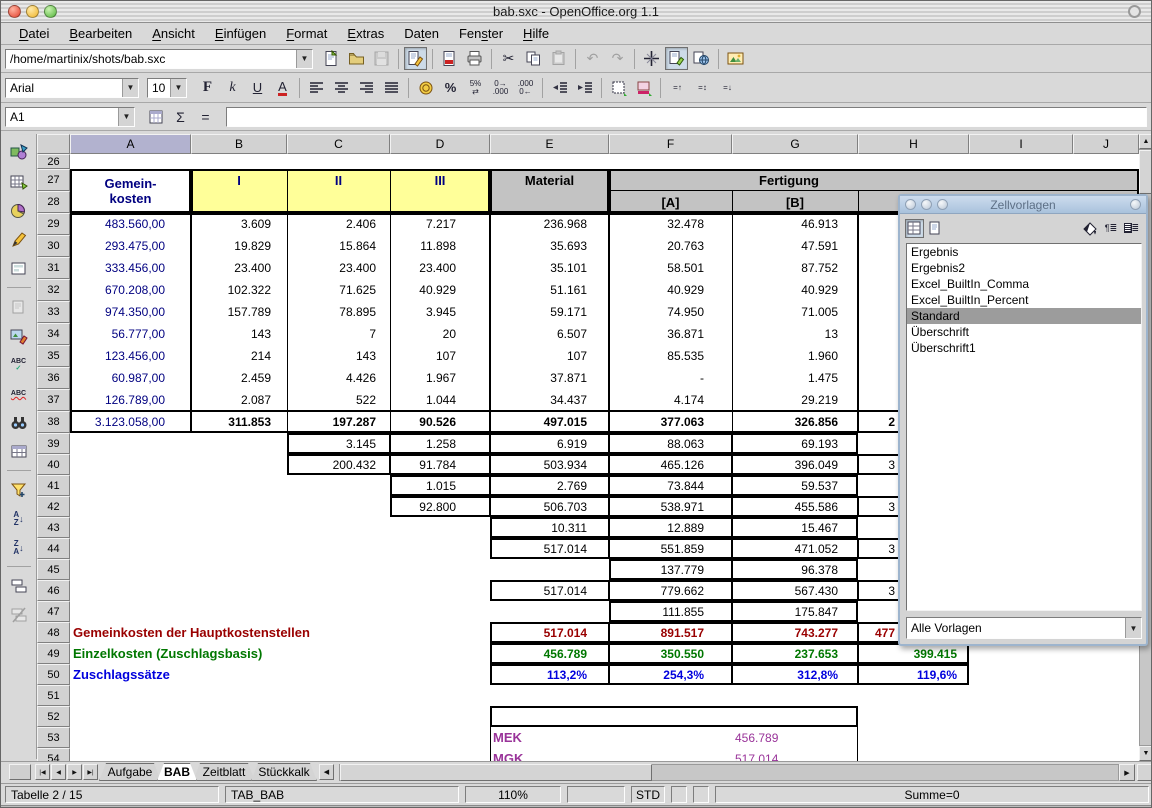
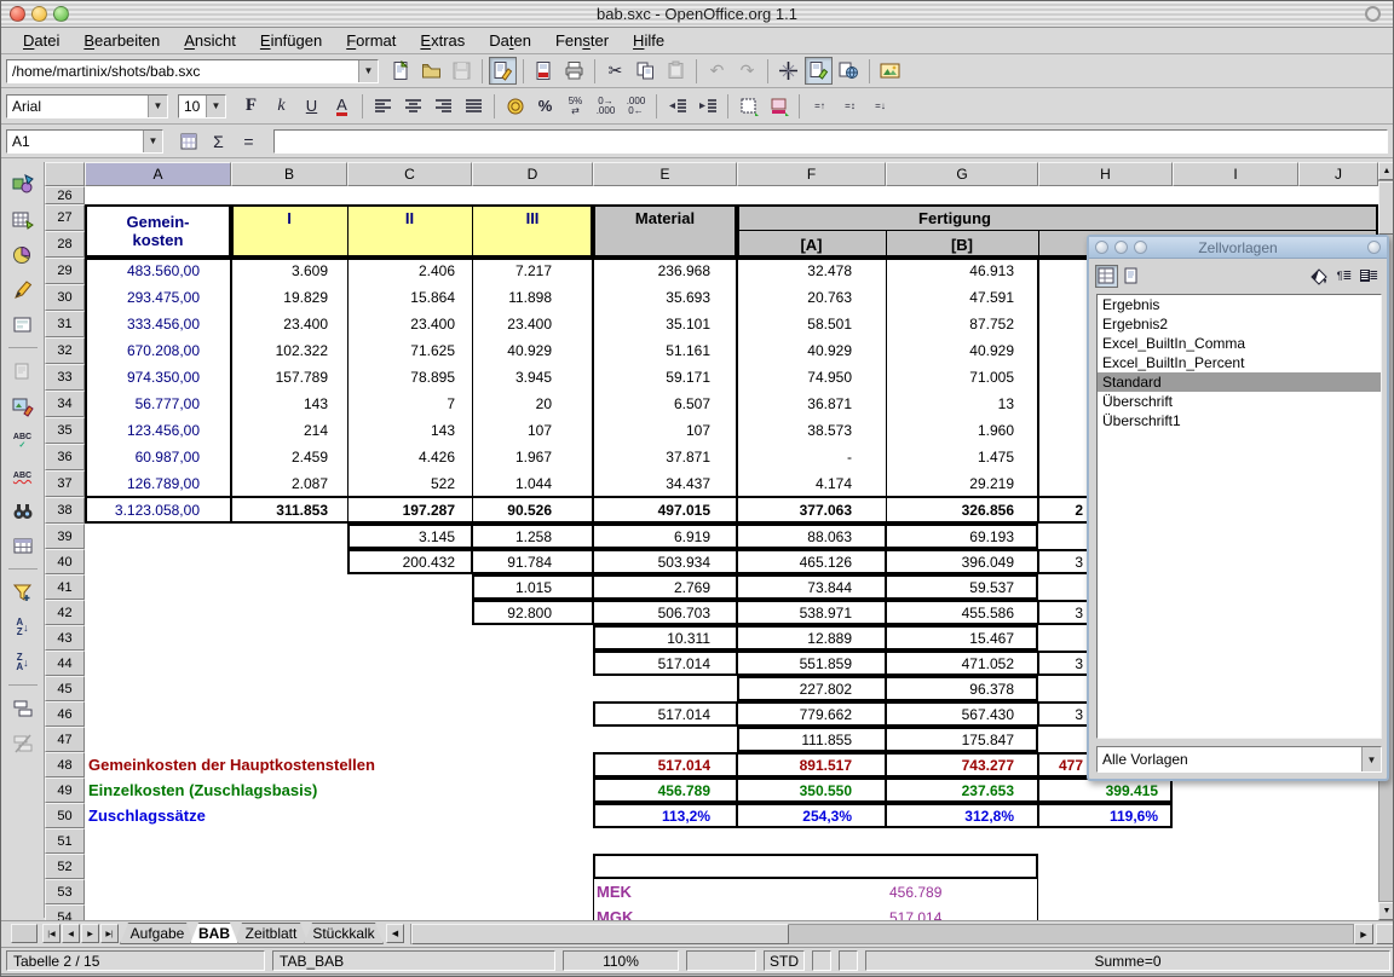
  bab.sxc - OpenOffice.org 1.1
  Datei
  Bearbeiten
  Ansicht
  Einfügen
  Format
  Extras
  Daten
  Fenster
  Hilfe
  /home/martinix/shots/bab.sxc
  ▼
  ✂
  ↶
  ↷
  Arial
  ▼
  10
  ▼
  F
  k
  U
  A
  %
  5%
  ⇄
  0→
  .000
  .000
  0←
  =↑
  =↕
  =↓
  A1
  ▼
  Σ
  =
  A
  Z
  ↓
  Z
  A
  ↓
  A
  B
  C
  D
  E
  F
  G
  H
  I
  J
  26
  27
  28
  29
  30
  31
  32
  33
  34
  35
  36
  37
  38
  39
  40
  41
  42
  43
  44
  45
  46
  47
  48
  49
  50
  51
  52
  53
  54
  Gemein-
  kosten
  I
  II
  III
  Material
  [A]
  [B]
  Fertigung
  483.560,00
  3.609
  2.406
  7.217
  236.968
  32.478
  46.913
  293.475,00
  19.829
  15.864
  11.898
  35.693
  20.763
  47.591
  333.456,00
  23.400
  23.400
  23.400
  35.101
  58.501
  87.752
  670.208,00
  102.322
  71.625
  40.929
  51.161
  40.929
  40.929
  974.350,00
  157.789
  78.895
  3.945
  59.171
  74.950
  71.005
  56.777,00
  143
  7
  20
  6.507
  36.871
  13
  123.456,00
  214
  143
  107
  107
- 85.535
+ 38.573
  1.960
  60.987,00
  2.459
  4.426
  1.967
  37.871
  -
  1.475
  126.789,00
  2.087
  522
  1.044
  34.437
  4.174
  29.219
  3.123.058,00
  311.853
  197.287
  90.526
  497.015
  377.063
  326.856
  2
  3.145
  1.258
  6.919
  88.063
  69.193
  200.432
  91.784
  503.934
  465.126
  396.049
  3
  1.015
  2.769
  73.844
  59.537
  92.800
  506.703
  538.971
  455.586
  3
  10.311
  12.889
  15.467
  517.014
  551.859
  471.052
  3
- 137.779
+ 227.802
  96.378
  517.014
  779.662
  567.430
  3
  111.855
  175.847
  Gemeinkosten der Hauptkostenstellen
  517.014
  891.517
  743.277
  477
  Einzelkosten (Zuschlagsbasis)
  456.789
  350.550
  237.653
  399.415
  Zuschlagssätze
  113,2%
  254,3%
  312,8%
  119,6%
  MEK
  456.789
  MGK
  517.014
  Zellvorlagen
  ¶≣
  ≣≣
  Ergebnis
  Ergebnis2
  Excel_BuiltIn_Comma
  Excel_BuiltIn_Percent
  Standard
  Überschrift
  Überschrift1
  Alle Vorlagen
  ▼
  Aufgabe
  BAB
  Zeitblatt
  Stückkalk
  Tabelle 2 / 15
  TAB_BAB
  110%
  STD
  Summe=0
